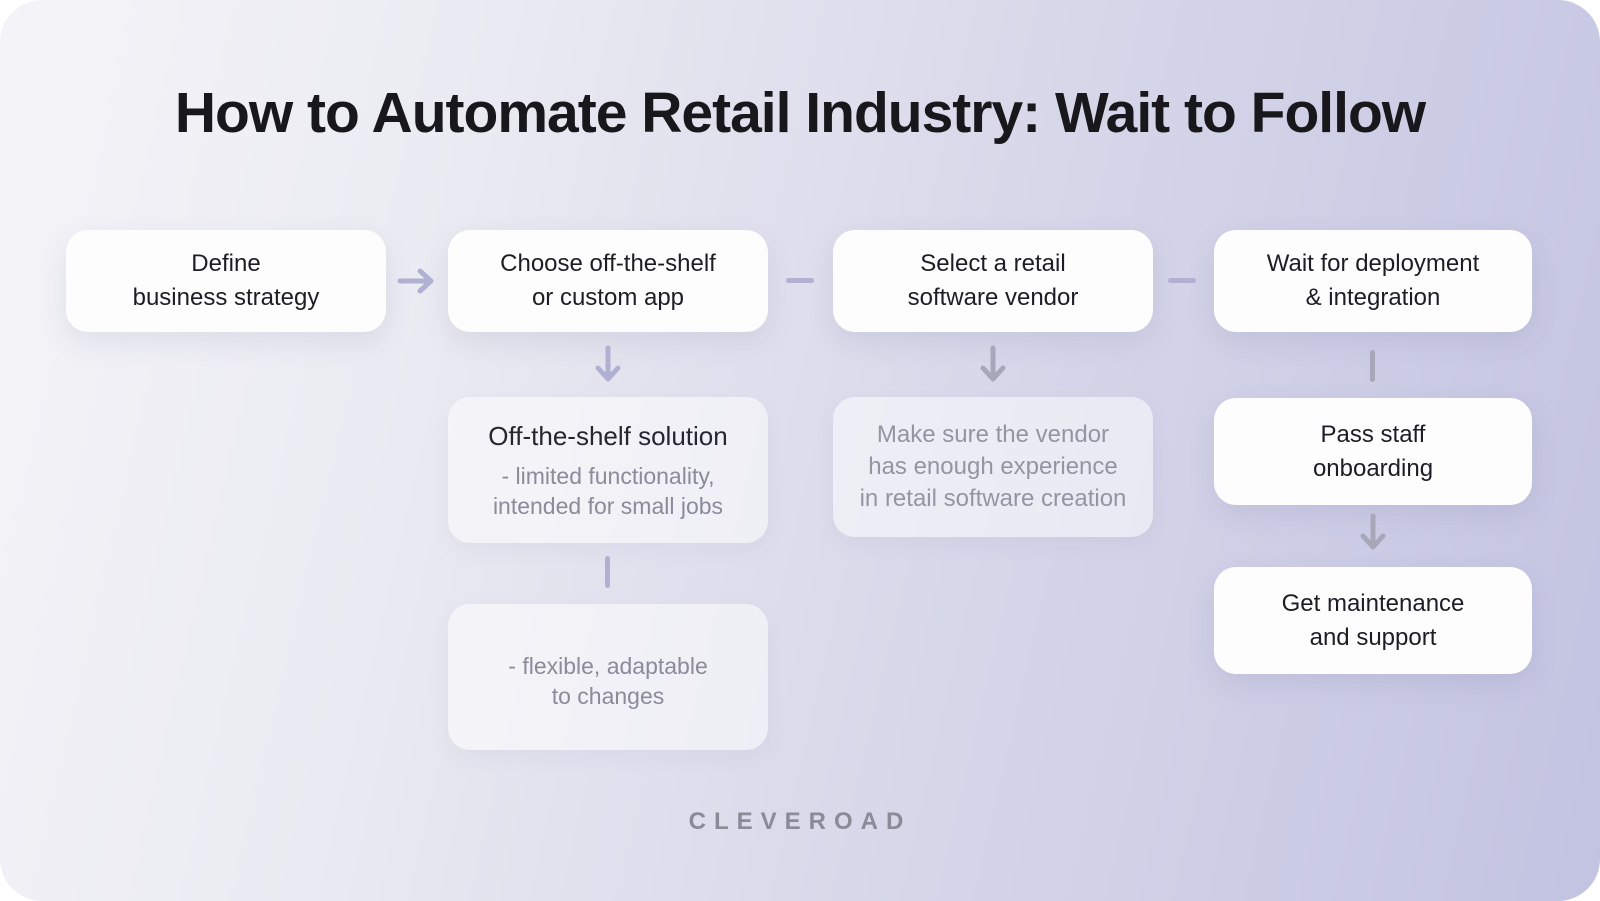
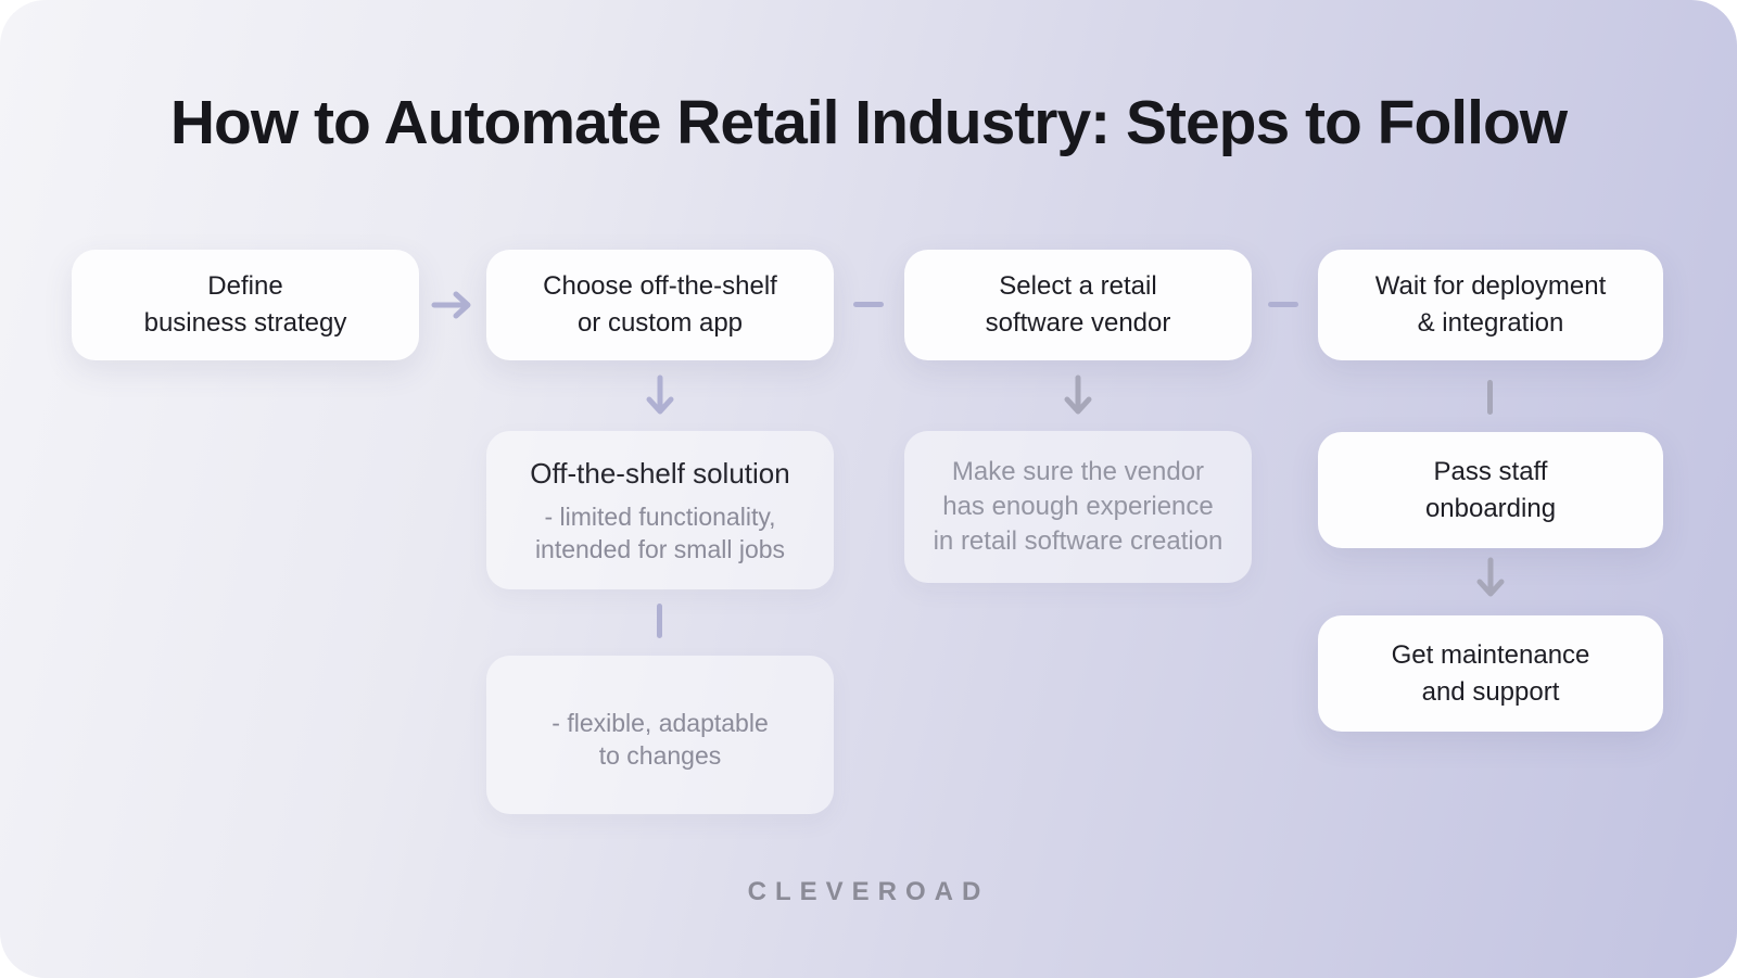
- How to Automate Retail Industry: Wait to Follow
+ How to Automate Retail Industry: Steps to Follow
  Define
  business strategy
  Choose off-the-shelf
  or custom app
  Select a retail
  software vendor
  Wait for deployment
  & integration
  Off-the-shelf solution
  - limited functionality,
  intended for small jobs
  - flexible, adaptable
  to changes
  Make sure the vendor
  has enough experience
  in retail software creation
  Pass staff
  onboarding
  Get maintenance
  and support
  CLEVEROAD
